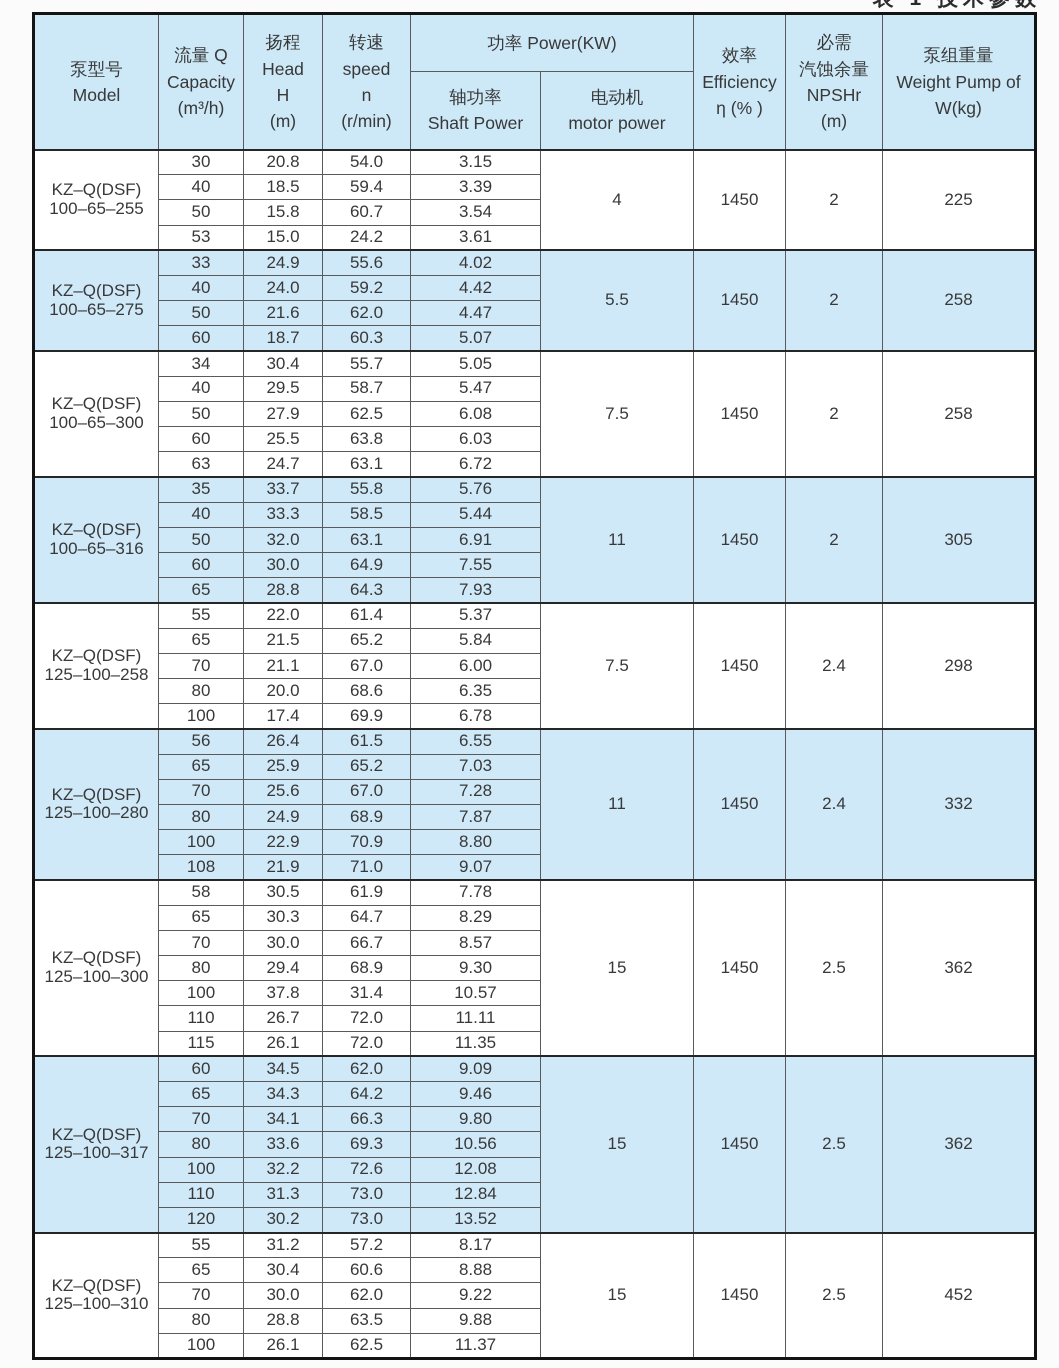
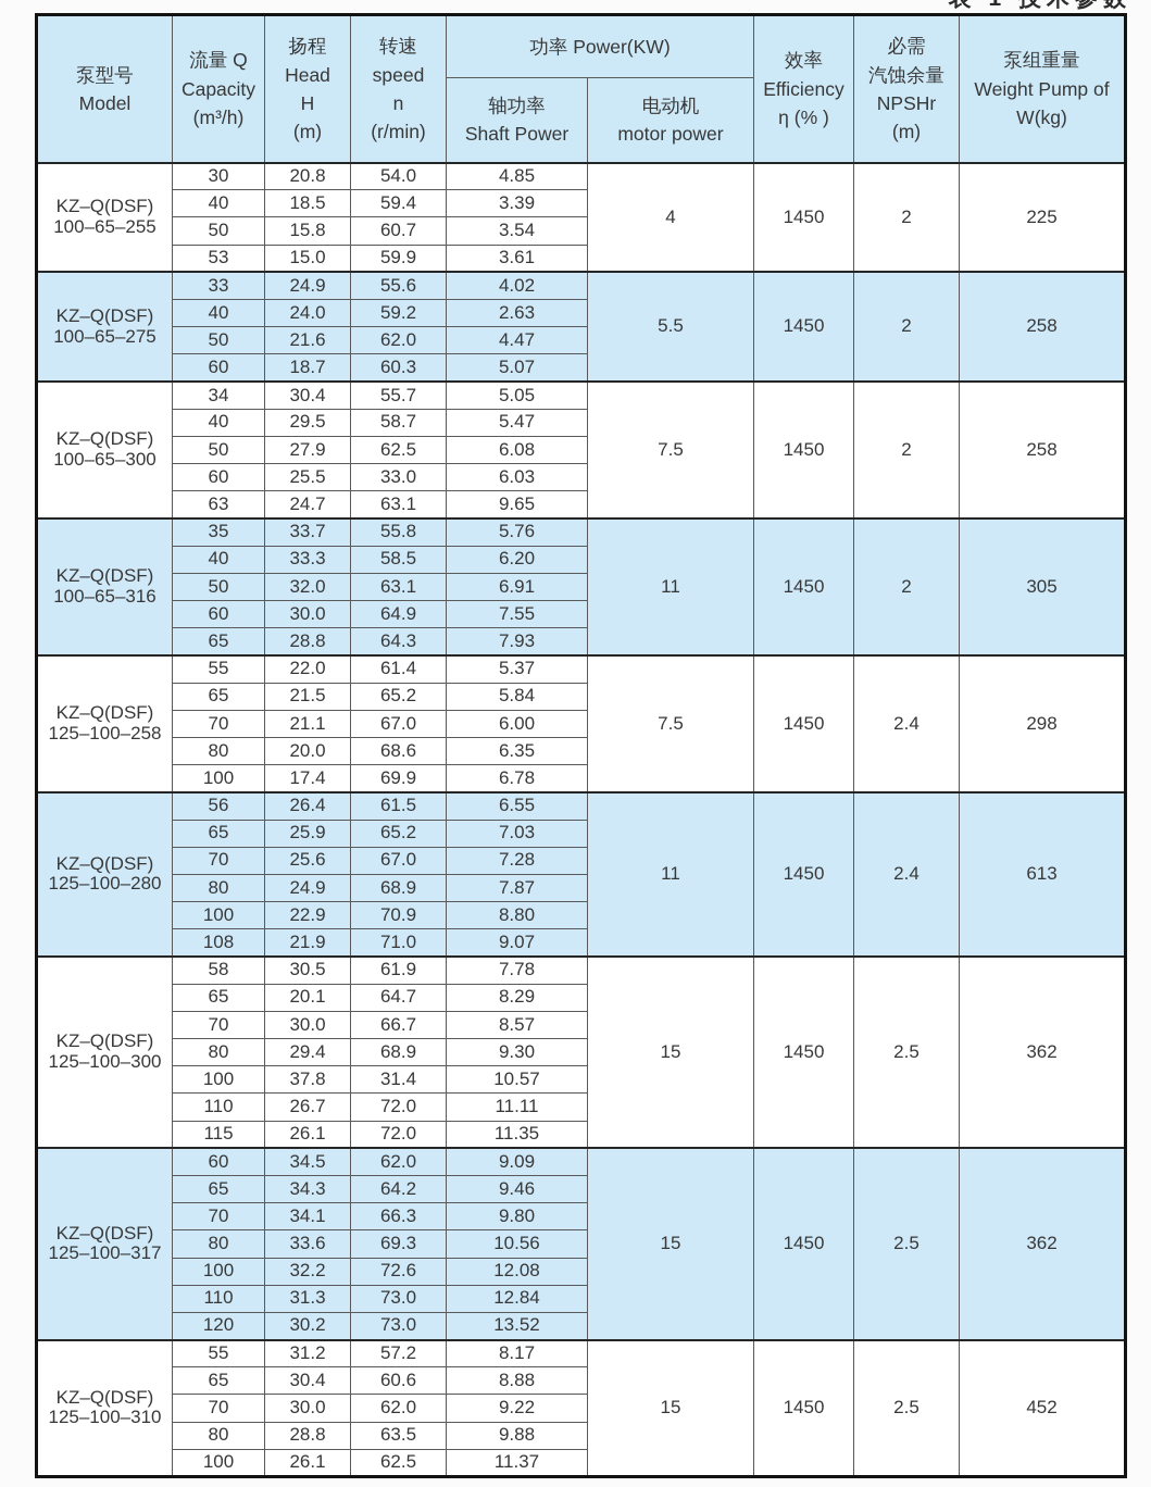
  泵型号 Model	流量 Q Capacity (m³/h)	扬程 Head H (m)	转速 speed n (r/min)	功率 Power(KW)	效率 Efficiency η (% )	必需 汽蚀余量 NPSHr (m)	泵组重量 Weight Pump of W(kg)
  轴功率 Shaft Power	电动机 motor power
- KZ–Q(DSF)100–65–255	30	20.8	54.0	3.15	4	1450	2	225
+ KZ–Q(DSF)100–65–255	30	20.8	54.0	4.85	4	1450	2	225
  40	18.5	59.4	3.39
  50	15.8	60.7	3.54
- 53	15.0	24.2	3.61
+ 53	15.0	59.9	3.61
  KZ–Q(DSF)100–65–275	33	24.9	55.6	4.02	5.5	1450	2	258
- 40	24.0	59.2	4.42
+ 40	24.0	59.2	2.63
  50	21.6	62.0	4.47
  60	18.7	60.3	5.07
  KZ–Q(DSF)100–65–300	34	30.4	55.7	5.05	7.5	1450	2	258
  40	29.5	58.7	5.47
  50	27.9	62.5	6.08
- 60	25.5	63.8	6.03
+ 60	25.5	33.0	6.03
- 63	24.7	63.1	6.72
+ 63	24.7	63.1	9.65
  KZ–Q(DSF)100–65–316	35	33.7	55.8	5.76	11	1450	2	305
- 40	33.3	58.5	5.44
+ 40	33.3	58.5	6.20
  50	32.0	63.1	6.91
  60	30.0	64.9	7.55
  65	28.8	64.3	7.93
  KZ–Q(DSF)125–100–258	55	22.0	61.4	5.37	7.5	1450	2.4	298
  65	21.5	65.2	5.84
  70	21.1	67.0	6.00
  80	20.0	68.6	6.35
  100	17.4	69.9	6.78
- KZ–Q(DSF)125–100–280	56	26.4	61.5	6.55	11	1450	2.4	332
+ KZ–Q(DSF)125–100–280	56	26.4	61.5	6.55	11	1450	2.4	613
  65	25.9	65.2	7.03
  70	25.6	67.0	7.28
  80	24.9	68.9	7.87
  100	22.9	70.9	8.80
  108	21.9	71.0	9.07
  KZ–Q(DSF)125–100–300	58	30.5	61.9	7.78	15	1450	2.5	362
- 65	30.3	64.7	8.29
+ 65	20.1	64.7	8.29
  70	30.0	66.7	8.57
  80	29.4	68.9	9.30
  100	37.8	31.4	10.57
  110	26.7	72.0	11.11
  115	26.1	72.0	11.35
  KZ–Q(DSF)125–100–317	60	34.5	62.0	9.09	15	1450	2.5	362
  65	34.3	64.2	9.46
  70	34.1	66.3	9.80
  80	33.6	69.3	10.56
  100	32.2	72.6	12.08
  110	31.3	73.0	12.84
  120	30.2	73.0	13.52
  KZ–Q(DSF)125–100–310	55	31.2	57.2	8.17	15	1450	2.5	452
  65	30.4	60.6	8.88
  70	30.0	62.0	9.22
  80	28.8	63.5	9.88
  100	26.1	62.5	11.37
